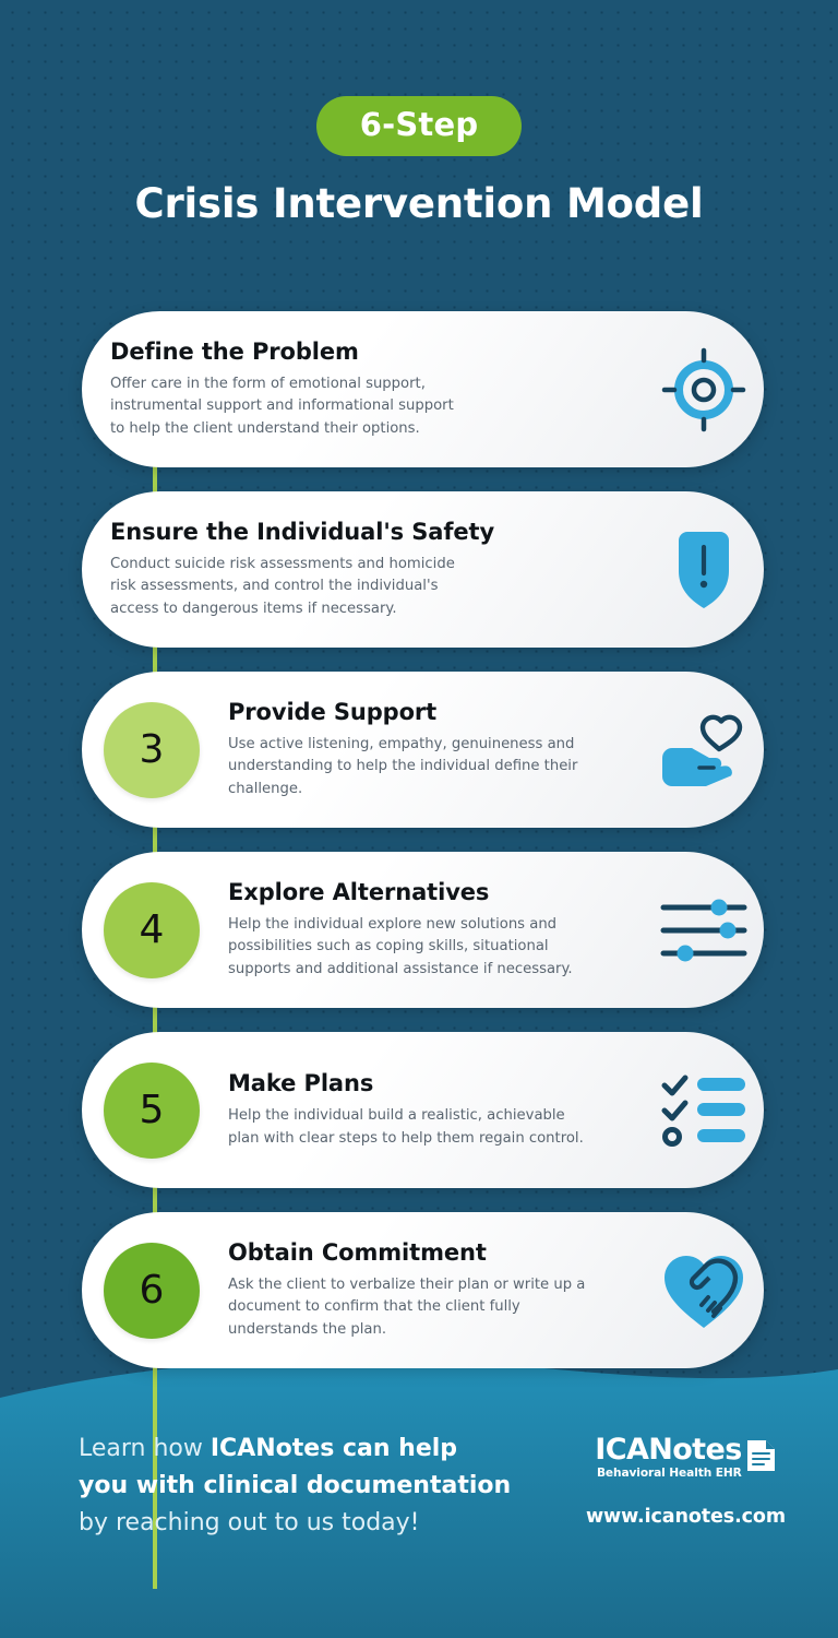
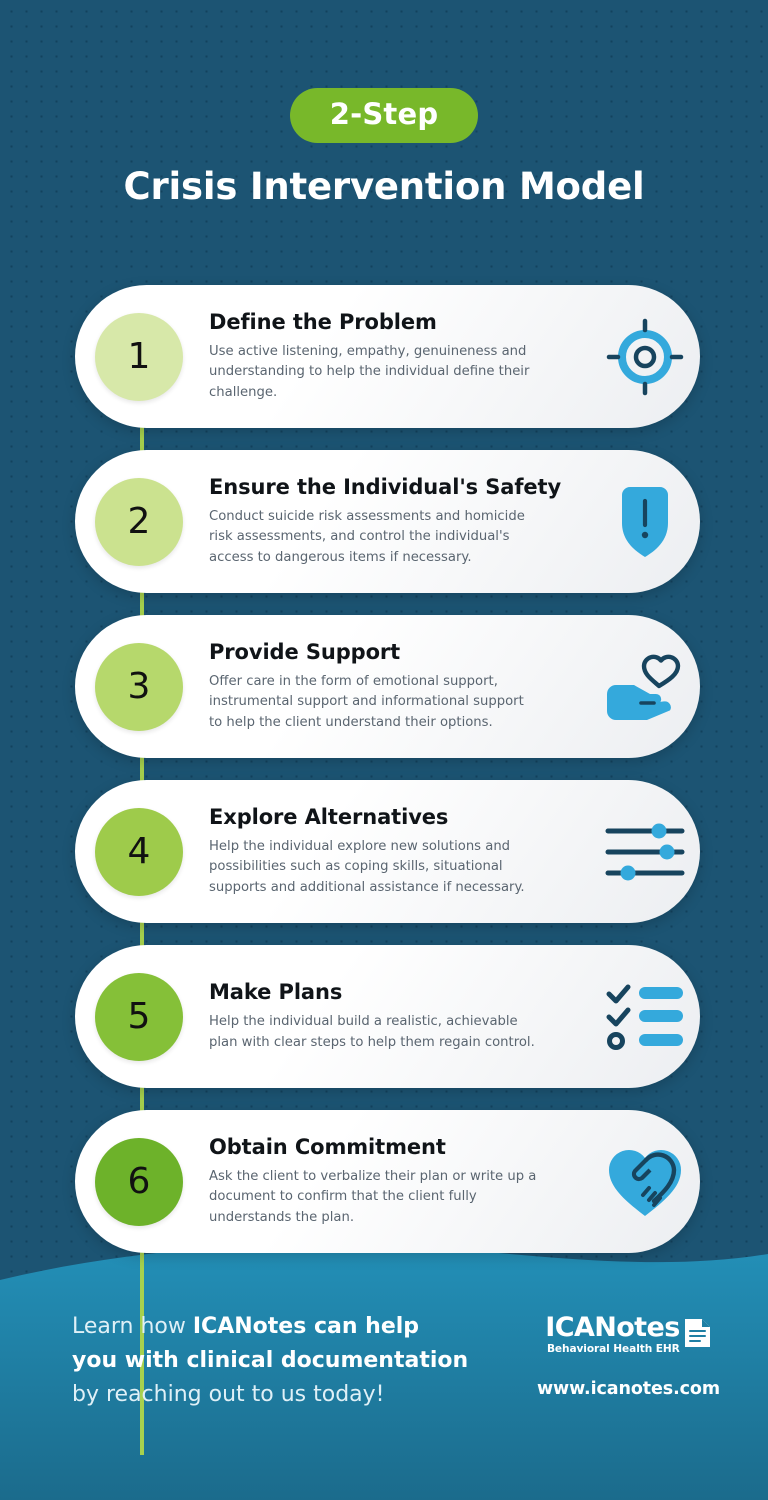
- 6-Step
+ 2-Step
  Crisis Intervention Model
+ 1
  Define the Problem
- Offer care in the form of emotional support, instrumental support and informational support to help the client understand their options.
+ Use active listening, empathy, genuineness and understanding to help the individual define their challenge.
+ 2
  Ensure the Individual's Safety
  Conduct suicide risk assessments and homicide risk assessments, and control the individual's access to dangerous items if necessary.
  3
  Provide Support
- Use active listening, empathy, genuineness and understanding to help the individual define their challenge.
+ Offer care in the form of emotional support, instrumental support and informational support to help the client understand their options.
  4
  Explore Alternatives
  Help the individual explore new solutions and possibilities such as coping skills, situational supports and additional assistance if necessary.
  5
  Make Plans
  Help the individual build a realistic, achievable plan with clear steps to help them regain control.
  6
  Obtain Commitment
  Ask the client to verbalize their plan or write up a document to confirm that the client fully understands the plan.
  Learn how ICANotes can help
  you with clinical documentation
  by reaching out to us today!
  ICANotes
  Behavioral Health EHR
  www.icanotes.com
